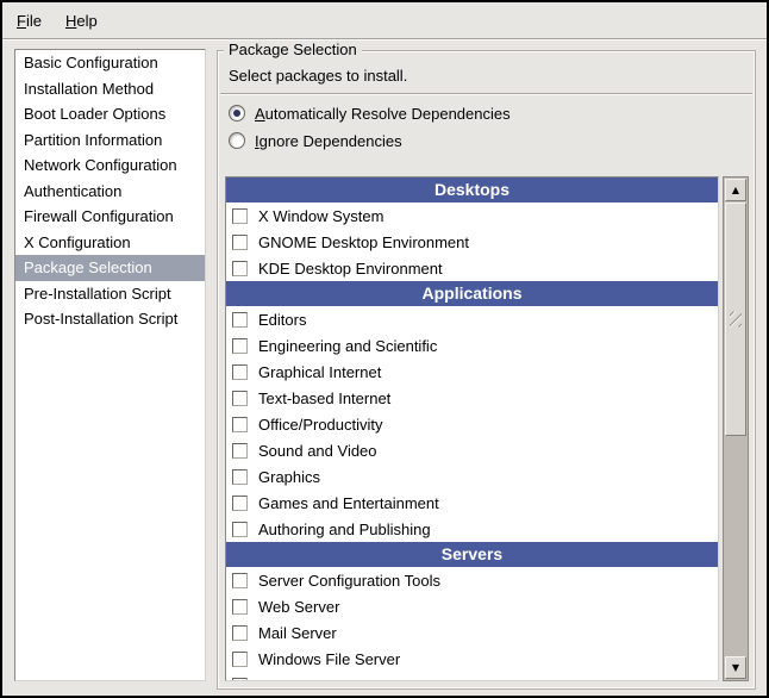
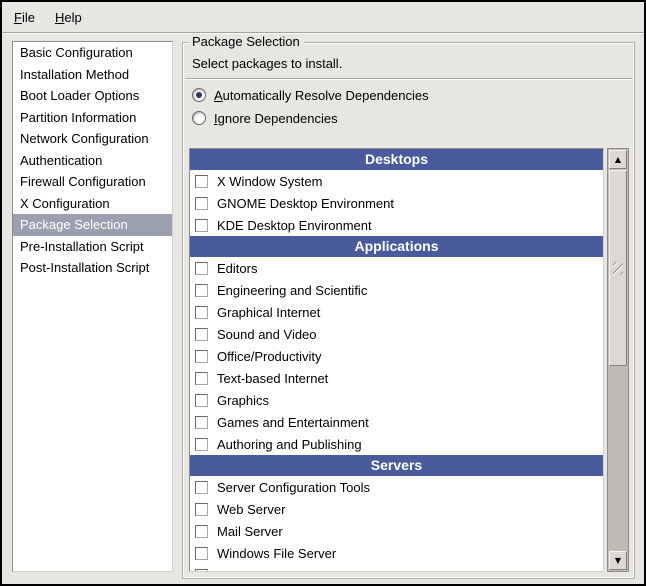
  File
  Help
  Basic Configuration
  Installation Method
  Boot Loader Options
  Partition Information
  Network Configuration
  Authentication
  Firewall Configuration
  X Configuration
  Package Selection
  Pre-Installation Script
  Post-Installation Script
  Package Selection
  Select packages to install.
  Automatically Resolve Dependencies
  Ignore Dependencies
  Desktops
  X Window System
  GNOME Desktop Environment
  KDE Desktop Environment
  Applications
  Editors
  Engineering and Scientific
  Graphical Internet
- Text-based Internet
+ Sound and Video
  Office/Productivity
- Sound and Video
+ Text-based Internet
  Graphics
  Games and Entertainment
  Authoring and Publishing
  Servers
  Server Configuration Tools
  Web Server
  Mail Server
  Windows File Server
  ▲
  ▼
